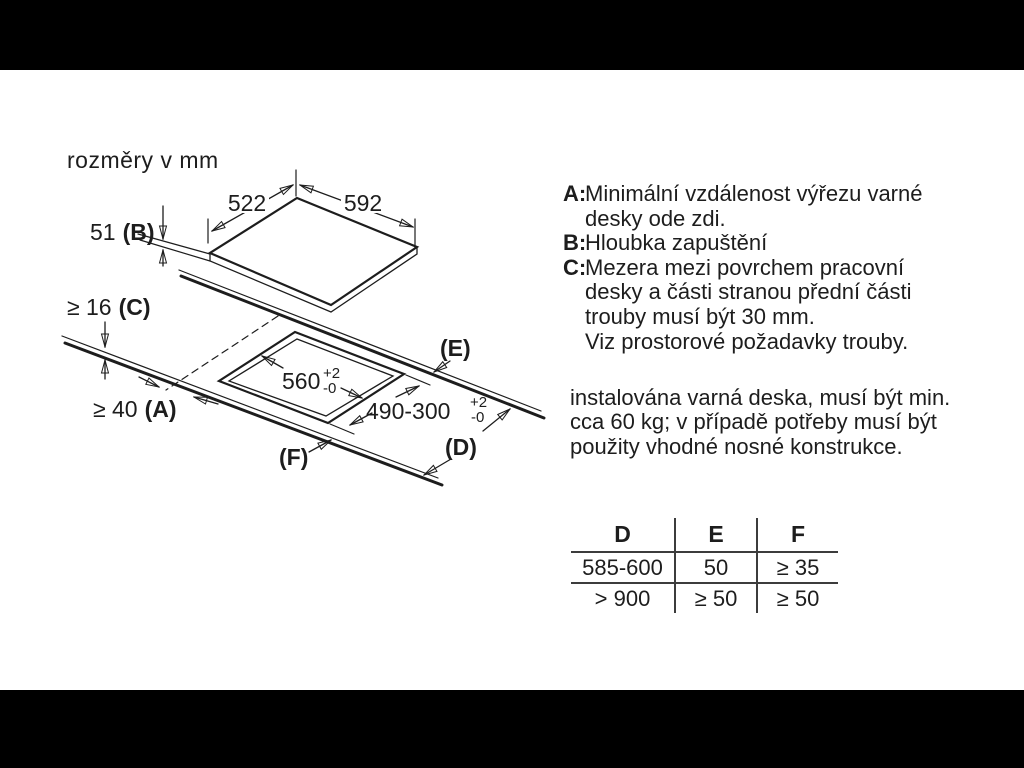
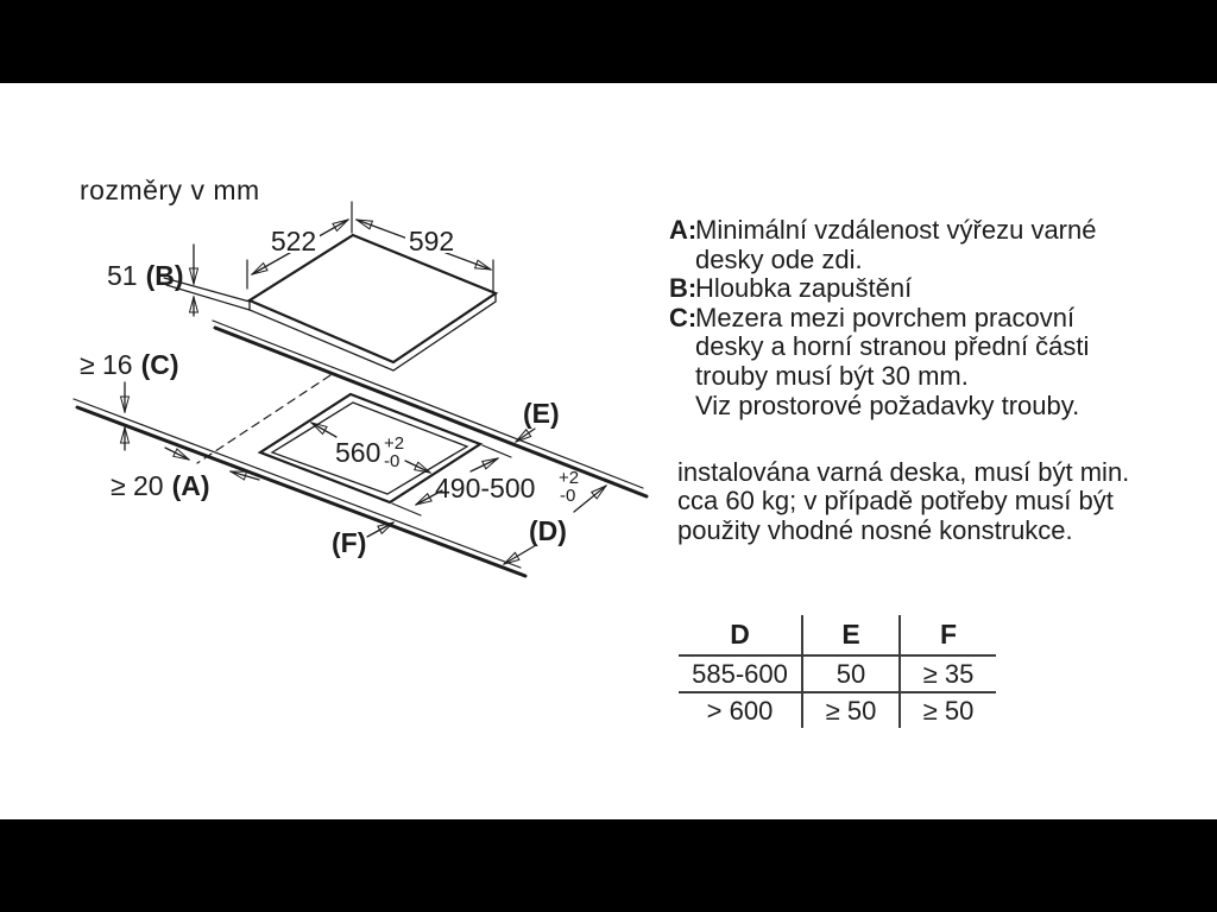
  rozměry v mm
  522
  592
  51 (B)
  ≥ 16 (C)
- ≥ 40 (A)
+ ≥ 20 (A)
  560
  +2
  -0
- 490-300
+ 490-500
  +2
  -0
  (E)
  (D)
  (F)
  A:
  Minimální vzdálenost výřezu varné
  desky ode zdi.
  B:
  Hloubka zapuštění
  C:
  Mezera mezi povrchem pracovní
- desky a části stranou přední části
+ desky a horní stranou přední části
  trouby musí být 30 mm.
  Viz prostorové požadavky trouby.
  instalována varná deska, musí být min.
  cca 60 kg; v případě potřeby musí být
  použity vhodné nosné konstrukce.
  D	E	F
  585-600	50	≥ 35
- > 900	≥ 50	≥ 50
+ > 600	≥ 50	≥ 50
